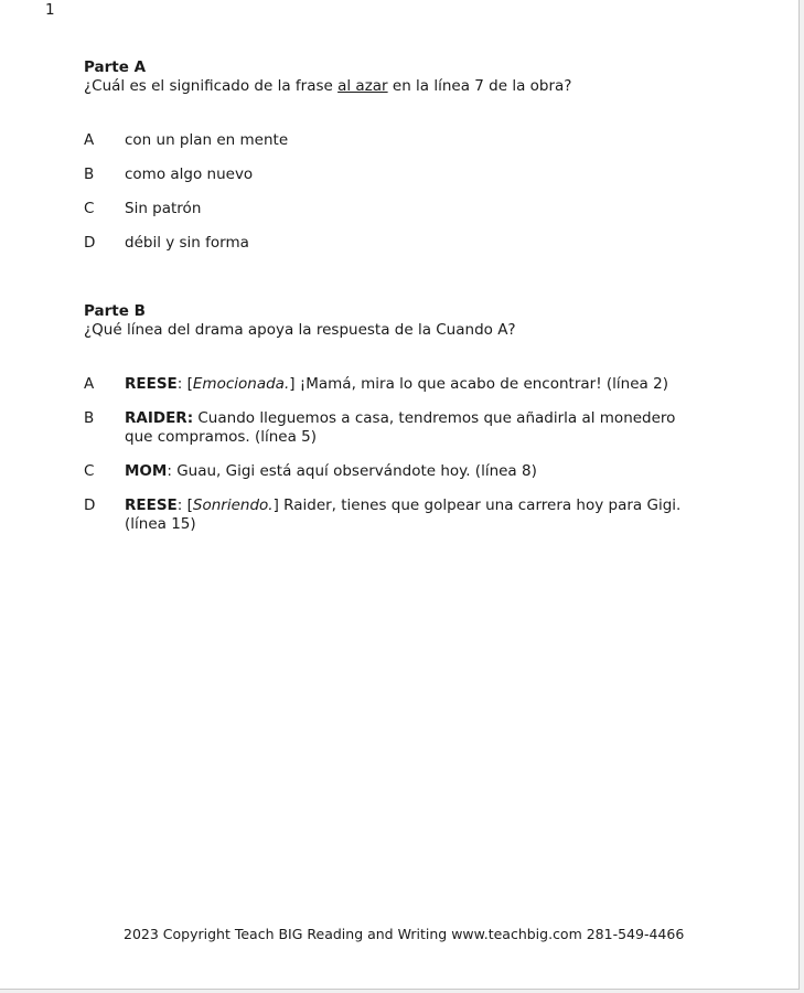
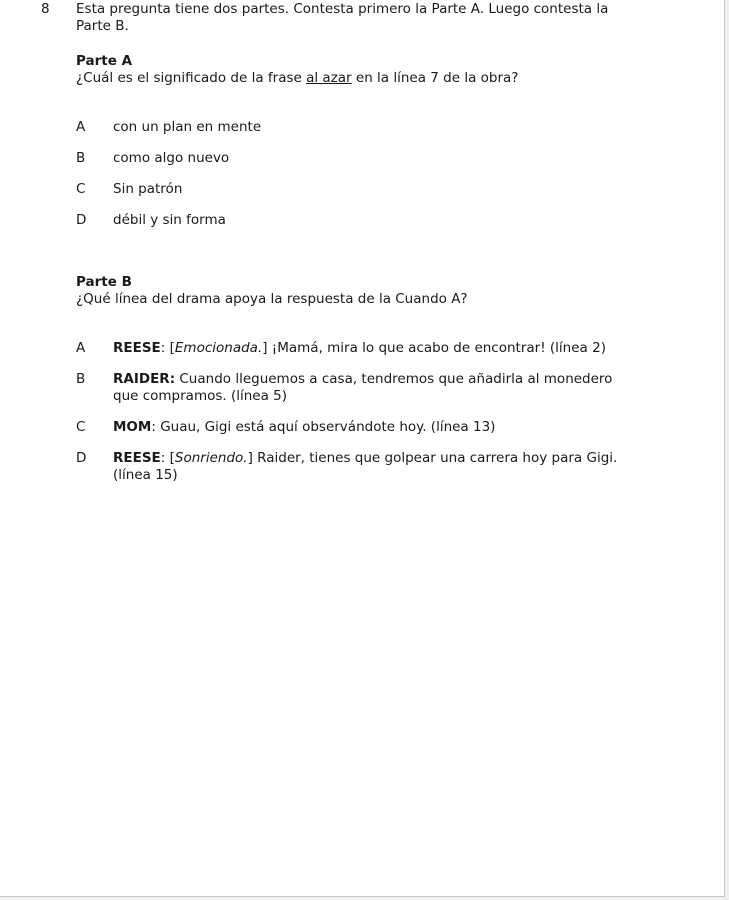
- 1
+ 8
+ Esta pregunta tiene dos partes. Contesta primero la Parte A. Luego contesta la
+ Parte B.
  Parte A
  ¿Cuál es el significado de la frase al azar en la línea 7 de la obra?
  A
  con un plan en mente
  B
  como algo nuevo
  C
  Sin patrón
  D
  débil y sin forma
  Parte B
  ¿Qué línea del drama apoya la respuesta de la Cuando A?
  A
  REESE: [Emocionada.] ¡Mamá, mira lo que acabo de encontrar! (línea 2)
  B
  RAIDER: Cuando lleguemos a casa, tendremos que añadirla al monedero
  que compramos. (línea 5)
  C
- MOM: Guau, Gigi está aquí observándote hoy. (línea 8)
+ MOM: Guau, Gigi está aquí observándote hoy. (línea 13)
  D
  REESE: [Sonriendo.] Raider, tienes que golpear una carrera hoy para Gigi.
  (línea 15)
- 2023 Copyright Teach BIG Reading and Writing www.teachbig.com 281-549-4466
